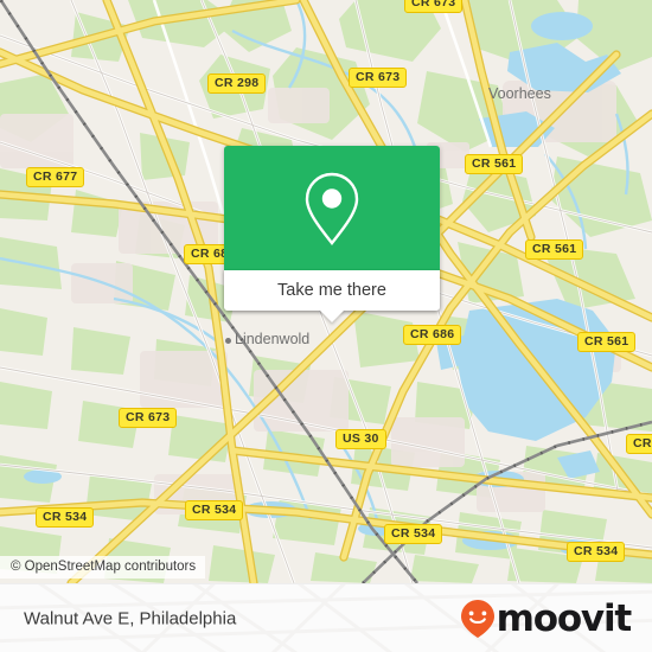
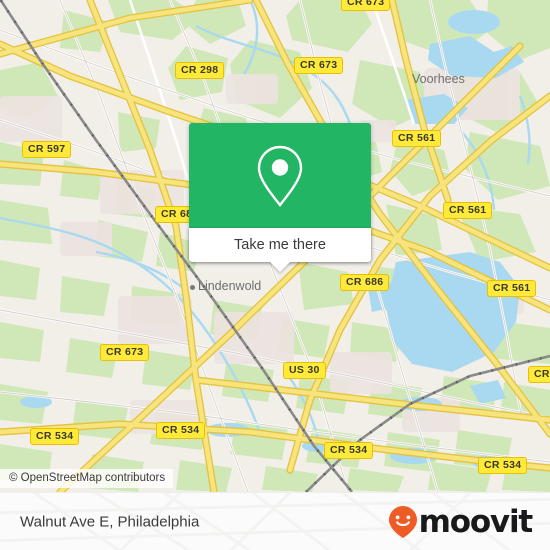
  CR 673
  CR 298
  CR 673
- CR 677
+ CR 597
  CR 561
  CR 561
  CR 686
  CR 561
  CR 673
  US 30
  CR 534
  CR 534
  CR 534
  CR 534
  Voorhees
  Lindenwold
  Take me there
  © OpenStreetMap contributors
  Walnut Ave E, Philadelphia
  moovit
